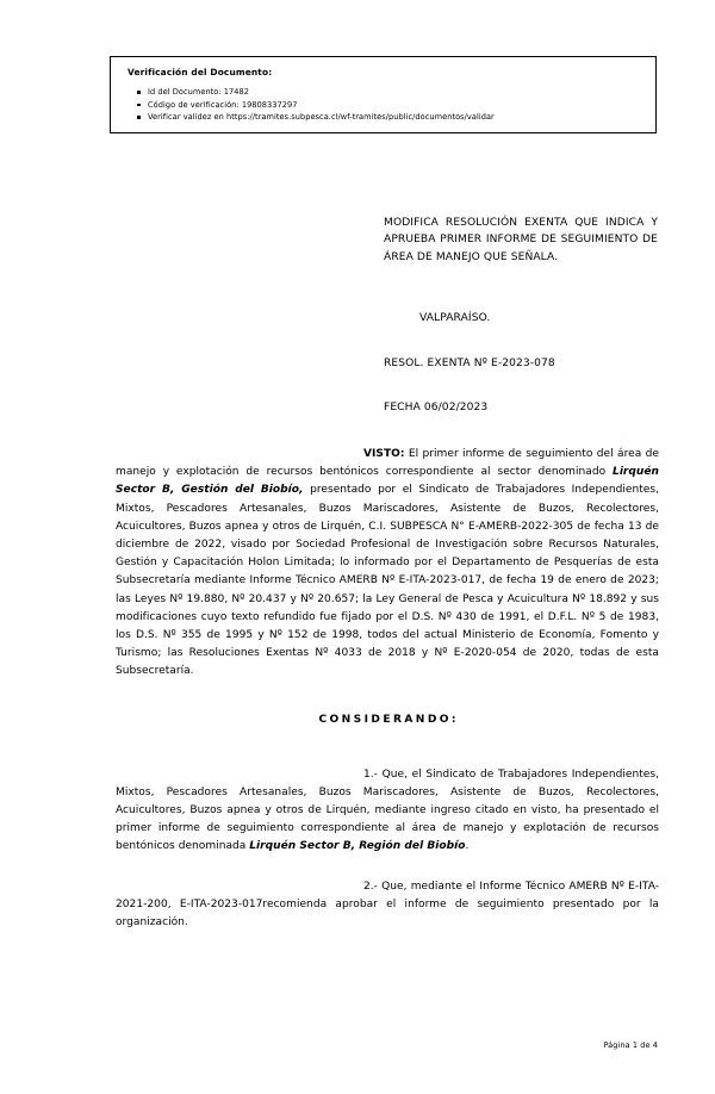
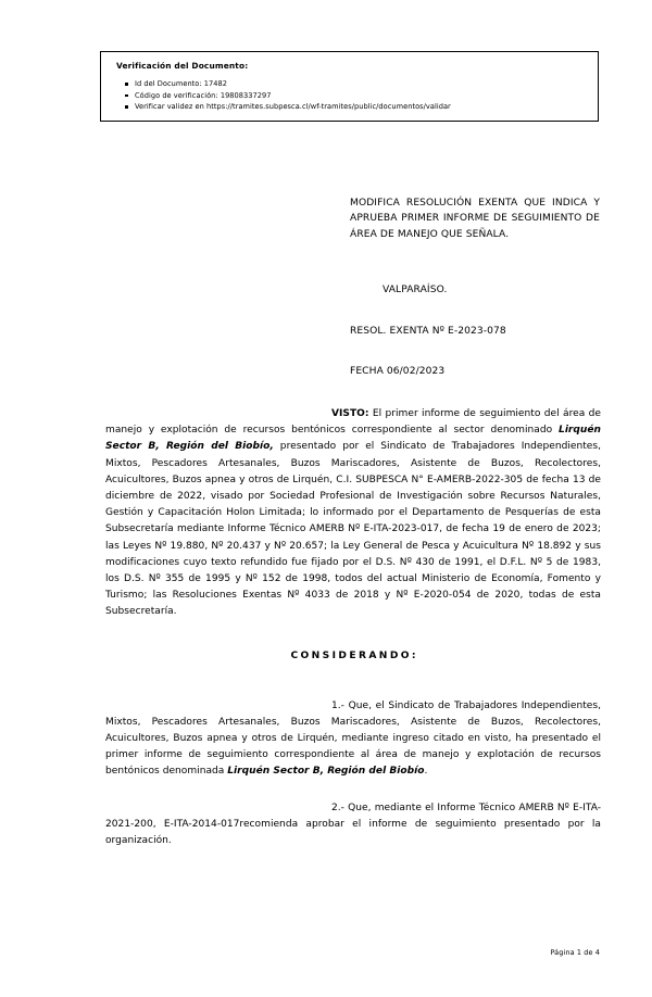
  Verificación del Documento:
  Id del Documento: 17482
  Código de verificación: 19808337297
  Verificar validez en https://tramites.subpesca.cl/wf-tramites/public/documentos/validar
  MODIFICA RESOLUCIÓN EXENTA QUE INDICA Y APRUEBA PRIMER INFORME DE SEGUIMIENTO DE ÁREA DE MANEJO QUE SEÑALA.
  VALPARAÍSO.
  RESOL. EXENTA Nº E-2023-078
  FECHA 06/02/2023
- VISTO: El primer informe de seguimiento del área de manejo y explotación de recursos bentónicos correspondiente al sector denominado Lirquén Sector B, Gestión del Biobío, presentado por el Sindicato de Trabajadores Independientes, Mixtos, Pescadores Artesanales, Buzos Mariscadores, Asistente de Buzos, Recolectores, Acuicultores, Buzos apnea y otros de Lirquén, C.I. SUBPESCA N° E-AMERB-2022-305 de fecha 13 de diciembre de 2022, visado por Sociedad Profesional de Investigación sobre Recursos Naturales, Gestión y Capacitación Holon Limitada; lo informado por el Departamento de Pesquerías de esta Subsecretaría mediante Informe Técnico AMERB Nº E-ITA-2023-017, de fecha 19 de enero de 2023; las Leyes Nº 19.880, Nº 20.437 y Nº 20.657; la Ley General de Pesca y Acuicultura Nº 18.892 y sus modificaciones cuyo texto refundido fue fijado por el D.S. Nº 430 de 1991, el D.F.L. Nº 5 de 1983, los D.S. Nº 355 de 1995 y Nº 152 de 1998, todos del actual Ministerio de Economía, Fomento y Turismo; las Resoluciones Exentas Nº 4033 de 2018 y Nº E-2020-054 de 2020, todas de esta Subsecretaría.
+ VISTO: El primer informe de seguimiento del área de manejo y explotación de recursos bentónicos correspondiente al sector denominado Lirquén Sector B, Región del Biobío, presentado por el Sindicato de Trabajadores Independientes, Mixtos, Pescadores Artesanales, Buzos Mariscadores, Asistente de Buzos, Recolectores, Acuicultores, Buzos apnea y otros de Lirquén, C.I. SUBPESCA N° E-AMERB-2022-305 de fecha 13 de diciembre de 2022, visado por Sociedad Profesional de Investigación sobre Recursos Naturales, Gestión y Capacitación Holon Limitada; lo informado por el Departamento de Pesquerías de esta Subsecretaría mediante Informe Técnico AMERB Nº E-ITA-2023-017, de fecha 19 de enero de 2023; las Leyes Nº 19.880, Nº 20.437 y Nº 20.657; la Ley General de Pesca y Acuicultura Nº 18.892 y sus modificaciones cuyo texto refundido fue fijado por el D.S. Nº 430 de 1991, el D.F.L. Nº 5 de 1983, los D.S. Nº 355 de 1995 y Nº 152 de 1998, todos del actual Ministerio de Economía, Fomento y Turismo; las Resoluciones Exentas Nº 4033 de 2018 y Nº E-2020-054 de 2020, todas de esta Subsecretaría.
  CONSIDERANDO:
  1.- Que, el Sindicato de Trabajadores Independientes, Mixtos, Pescadores Artesanales, Buzos Mariscadores, Asistente de Buzos, Recolectores, Acuicultores, Buzos apnea y otros de Lirquén, mediante ingreso citado en visto, ha presentado el primer informe de seguimiento correspondiente al área de manejo y explotación de recursos bentónicos denominada Lirquén Sector B, Región del Biobío.
- 2.- Que, mediante el Informe Técnico AMERB Nº E-ITA-2021-200, E-ITA-2023-017recomienda aprobar el informe de seguimiento presentado por la organización.
+ 2.- Que, mediante el Informe Técnico AMERB Nº E-ITA-2021-200, E-ITA-2014-017recomienda aprobar el informe de seguimiento presentado por la organización.
  Página 1 de 4
